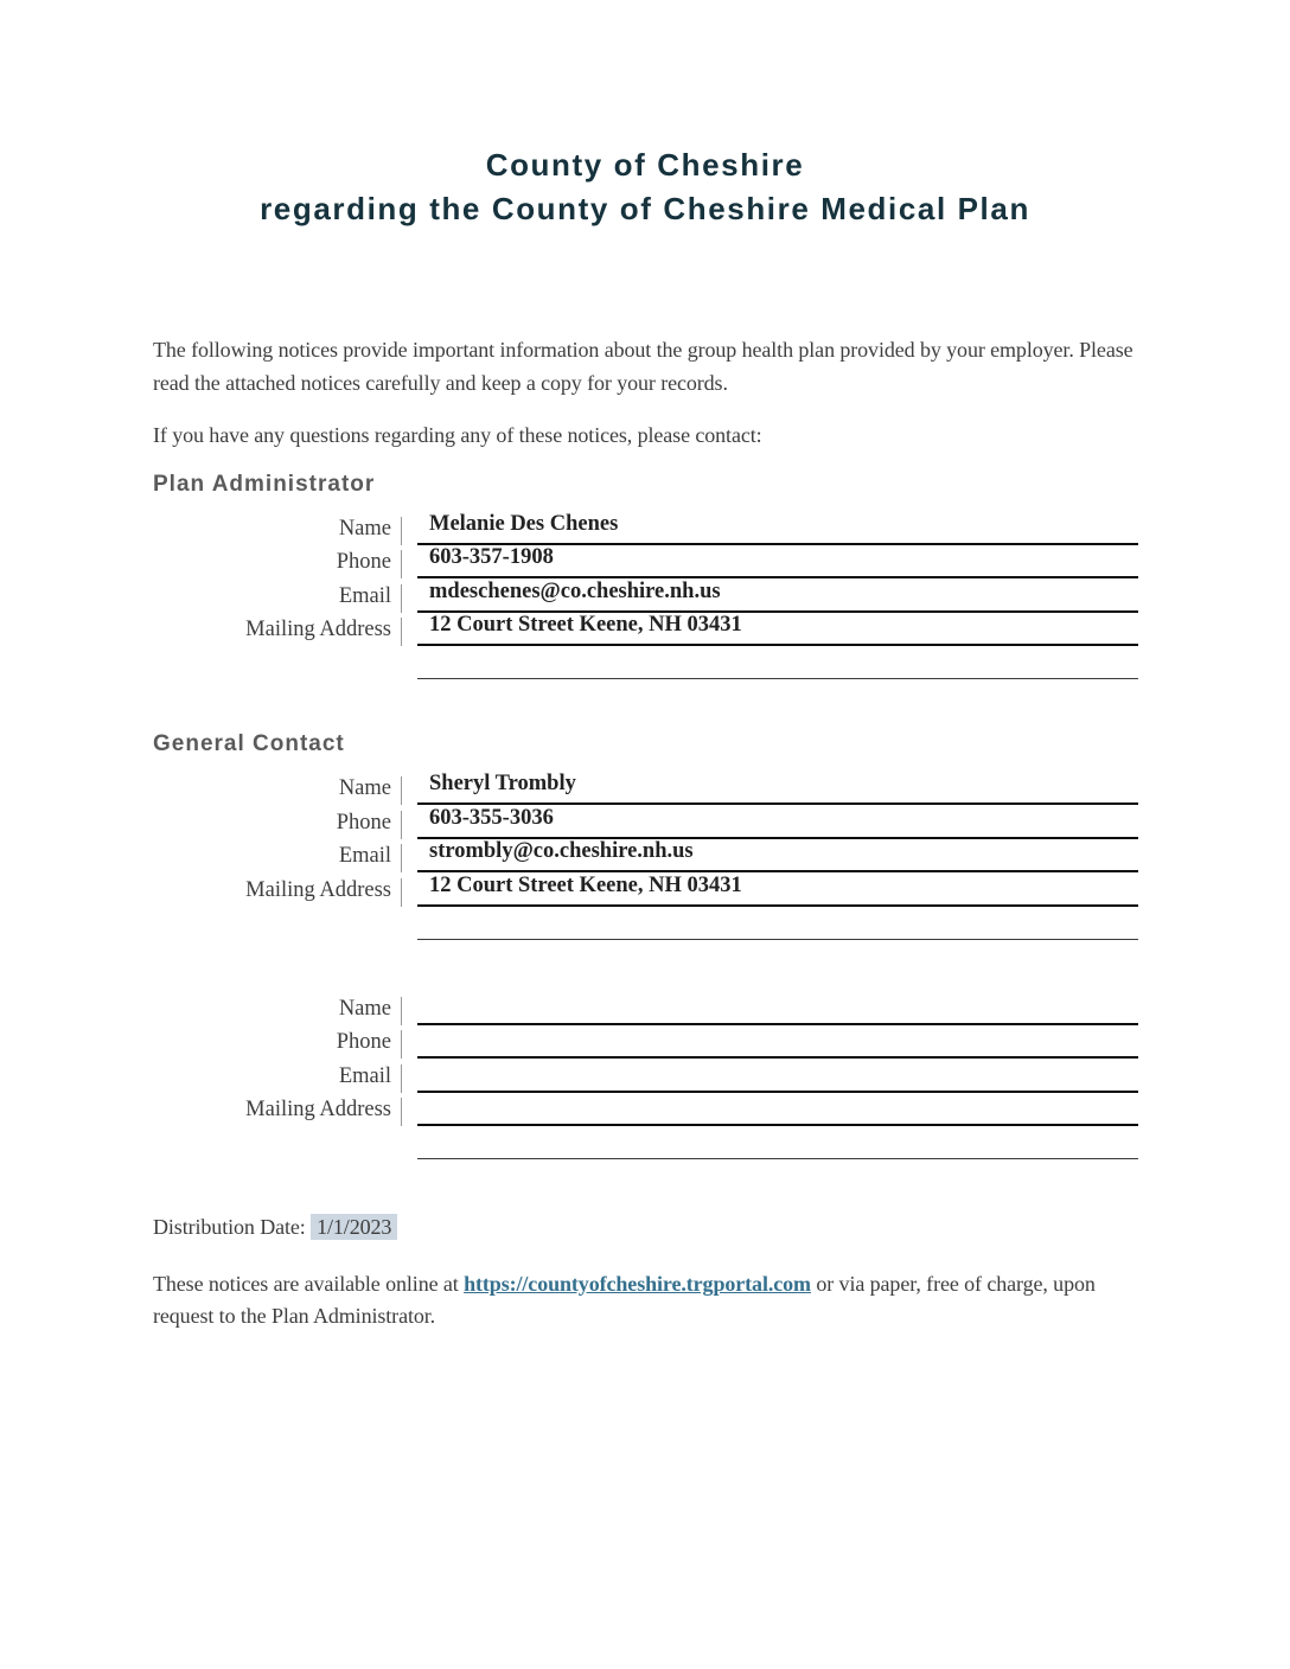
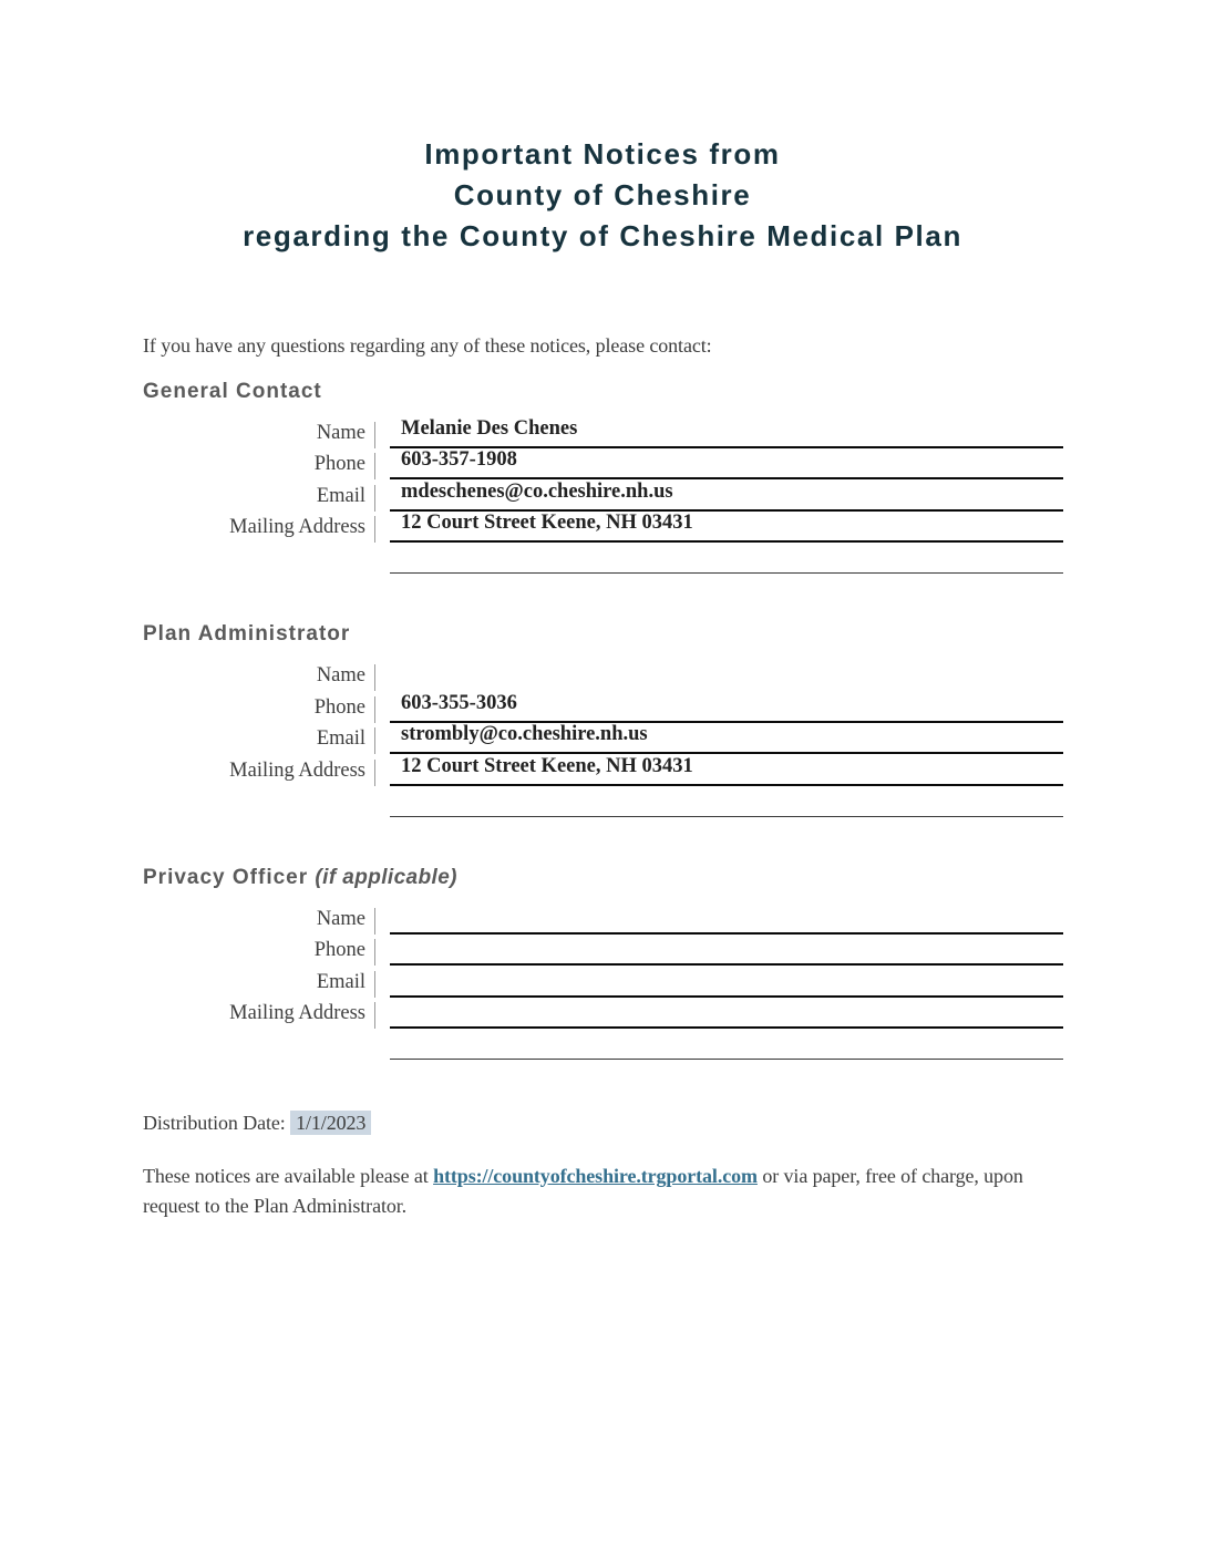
+ Important Notices from
  County of Cheshire
  regarding the County of Cheshire Medical Plan
- The following notices provide important information about the group health plan provided by your employer. Please read the attached notices carefully and keep a copy for your records.
  If you have any questions regarding any of these notices, please contact:
- Plan Administrator
+ General Contact
  Name
  Melanie Des Chenes
  Phone
  603-357-1908
  Email
  mdeschenes@co.cheshire.nh.us
  Mailing Address
  12 Court Street Keene, NH 03431
- General Contact
+ Plan Administrator
  Name
- Sheryl Trombly
  Phone
  603-355-3036
  Email
  strombly@co.cheshire.nh.us
  Mailing Address
  12 Court Street Keene, NH 03431
+ Privacy Officer (if applicable)
  Name
  Phone
  Email
  Mailing Address
  Distribution Date: 1/1/2023
- These notices are available online at https://countyofcheshire.trgportal.com or via paper, free of charge, upon request to the Plan Administrator.
+ These notices are available please at https://countyofcheshire.trgportal.com or via paper, free of charge, upon request to the Plan Administrator.
